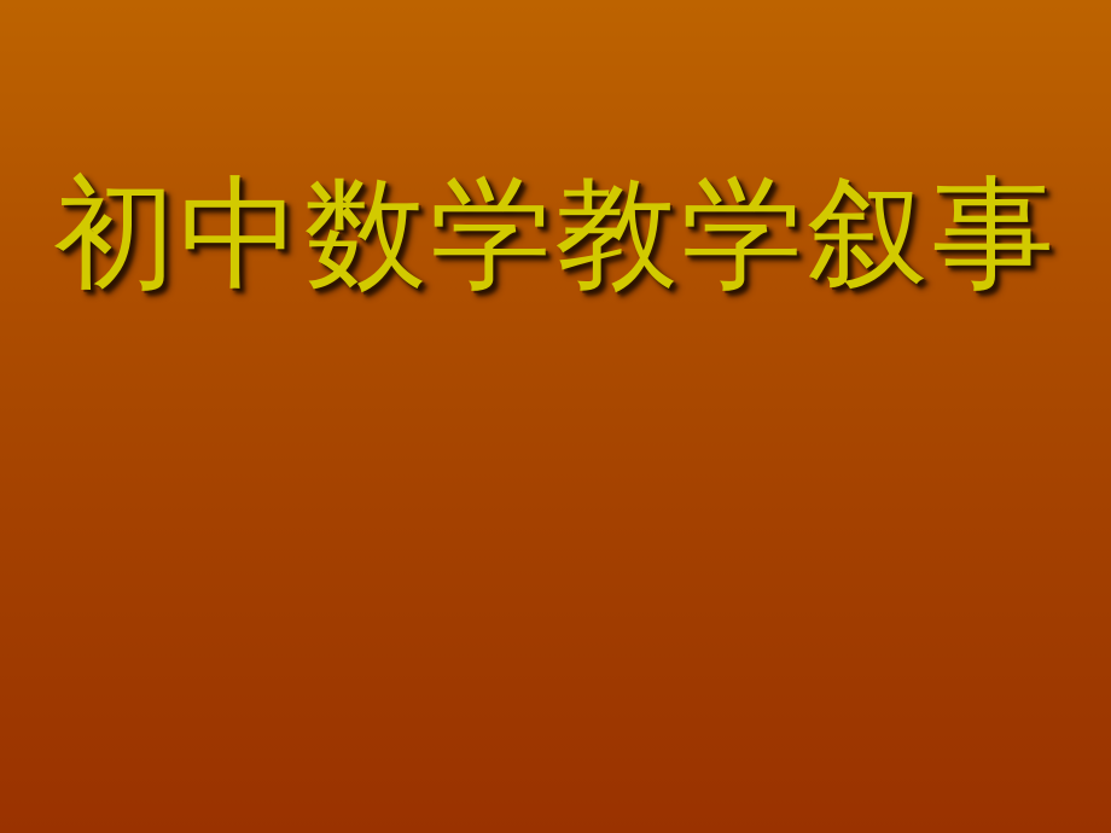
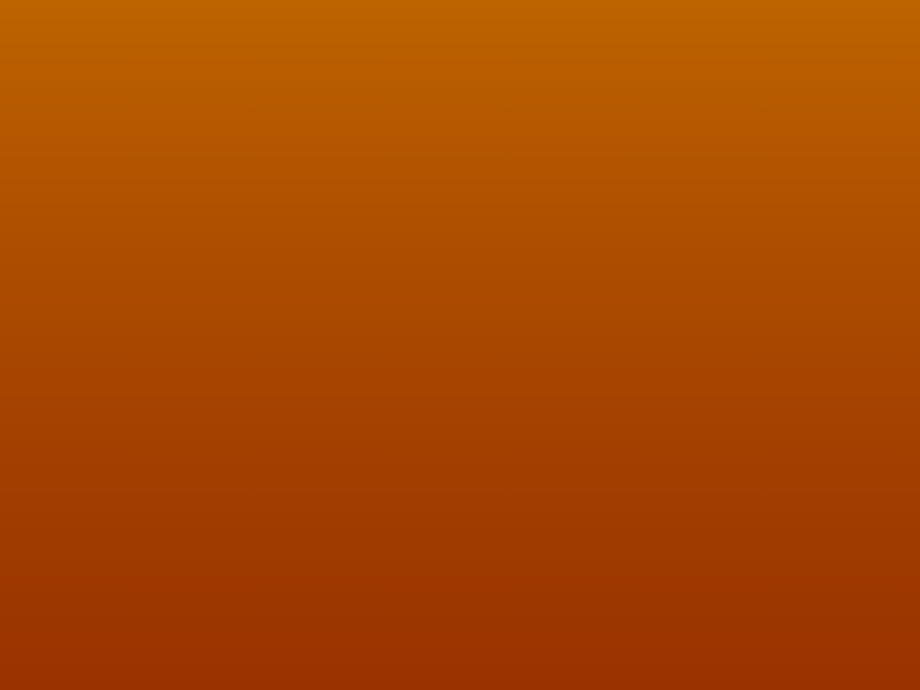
- 初中数学教学叙事
